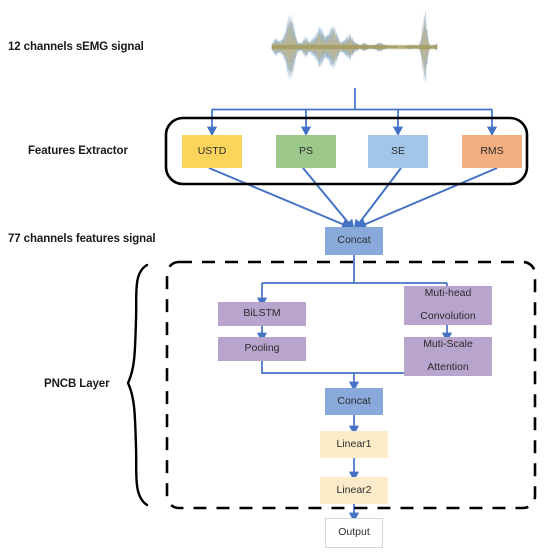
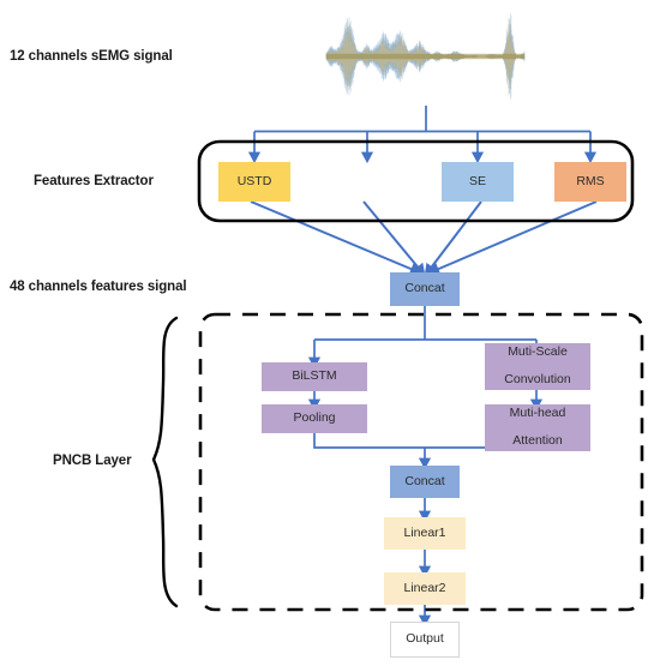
  12 channels sEMG signal
  Features Extractor
- 77 channels features signal
+ 48 channels features signal
  PNCB Layer
  USTD
- PS
  SE
  RMS
  Concat
  BiLSTM
  Pooling
- Muti-head
+ Muti-Scale
  Convolution
- Muti-Scale
+ Muti-head
  Attention
  Concat
  Linear1
  Linear2
  Output
